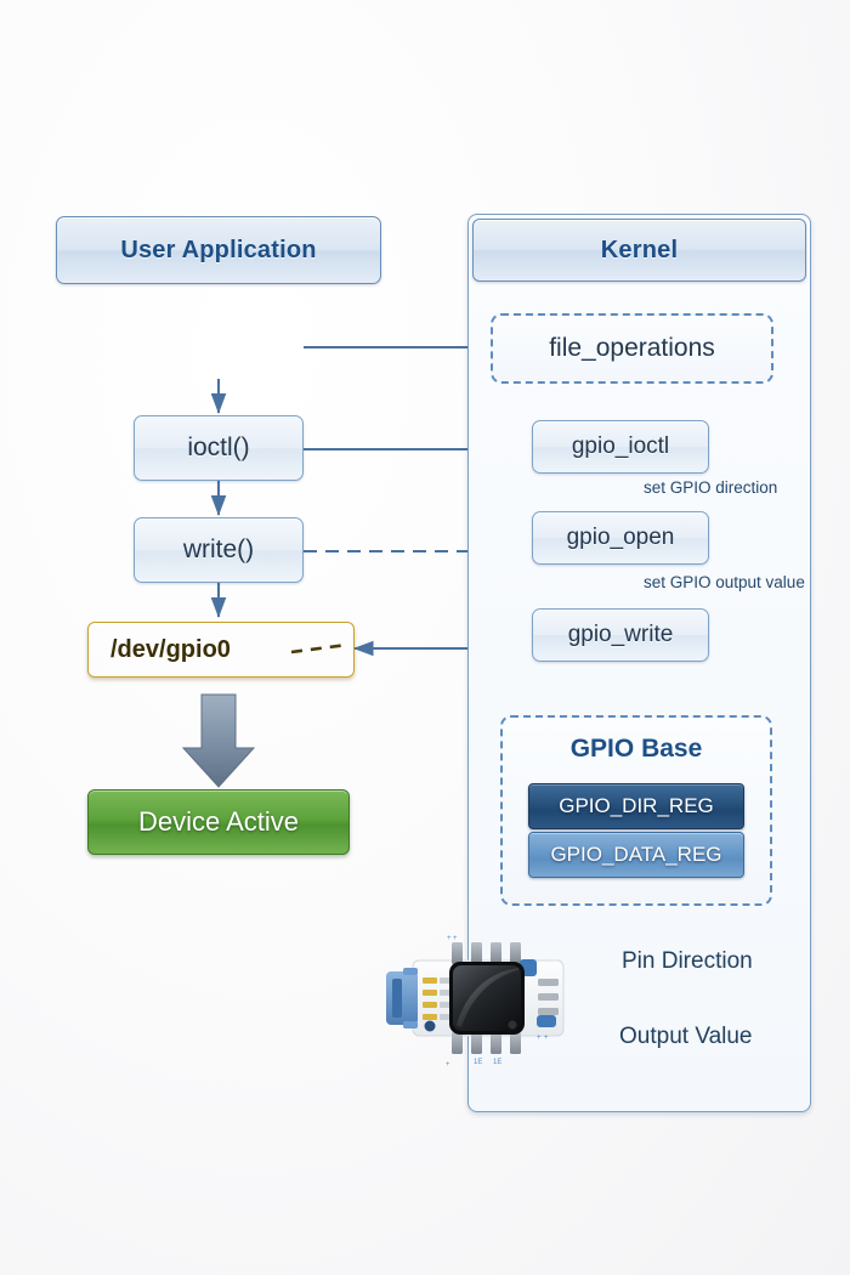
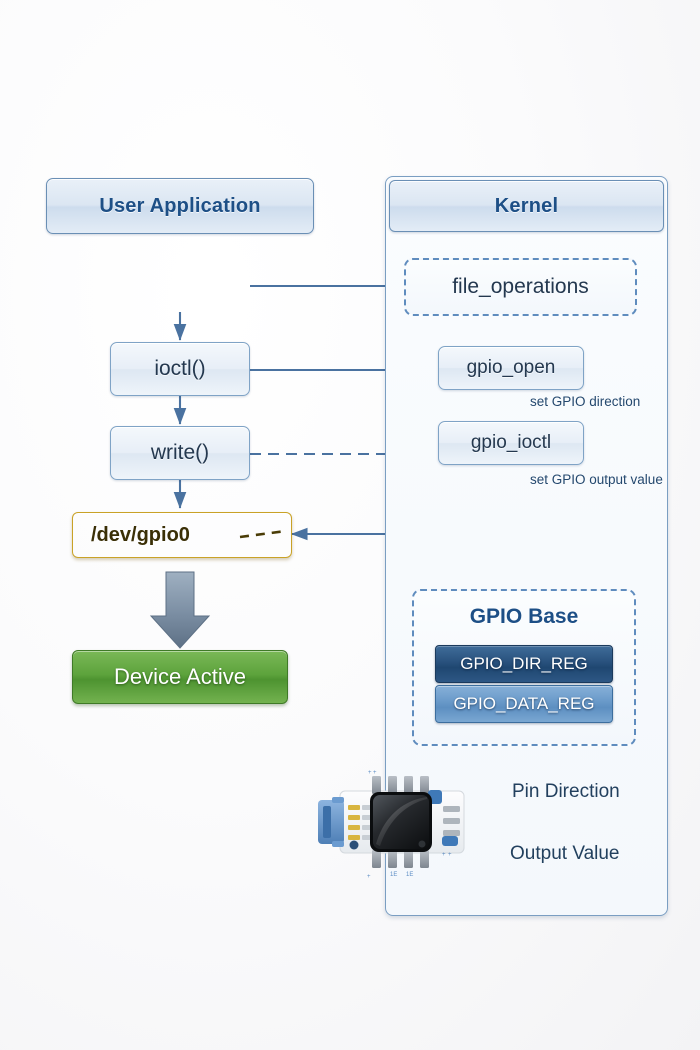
  User Application
  ioctl()
  write()
  /dev/gpio0
  Device Active
  Kernel
  file_operations
- gpio_ioctl
+ gpio_open
  set GPIO direction
- gpio_open
+ gpio_ioctl
  set GPIO output value
- gpio_write
  GPIO Base
  GPIO_DIR_REG
  GPIO_DATA_REG
  Pin Direction
  Output Value
